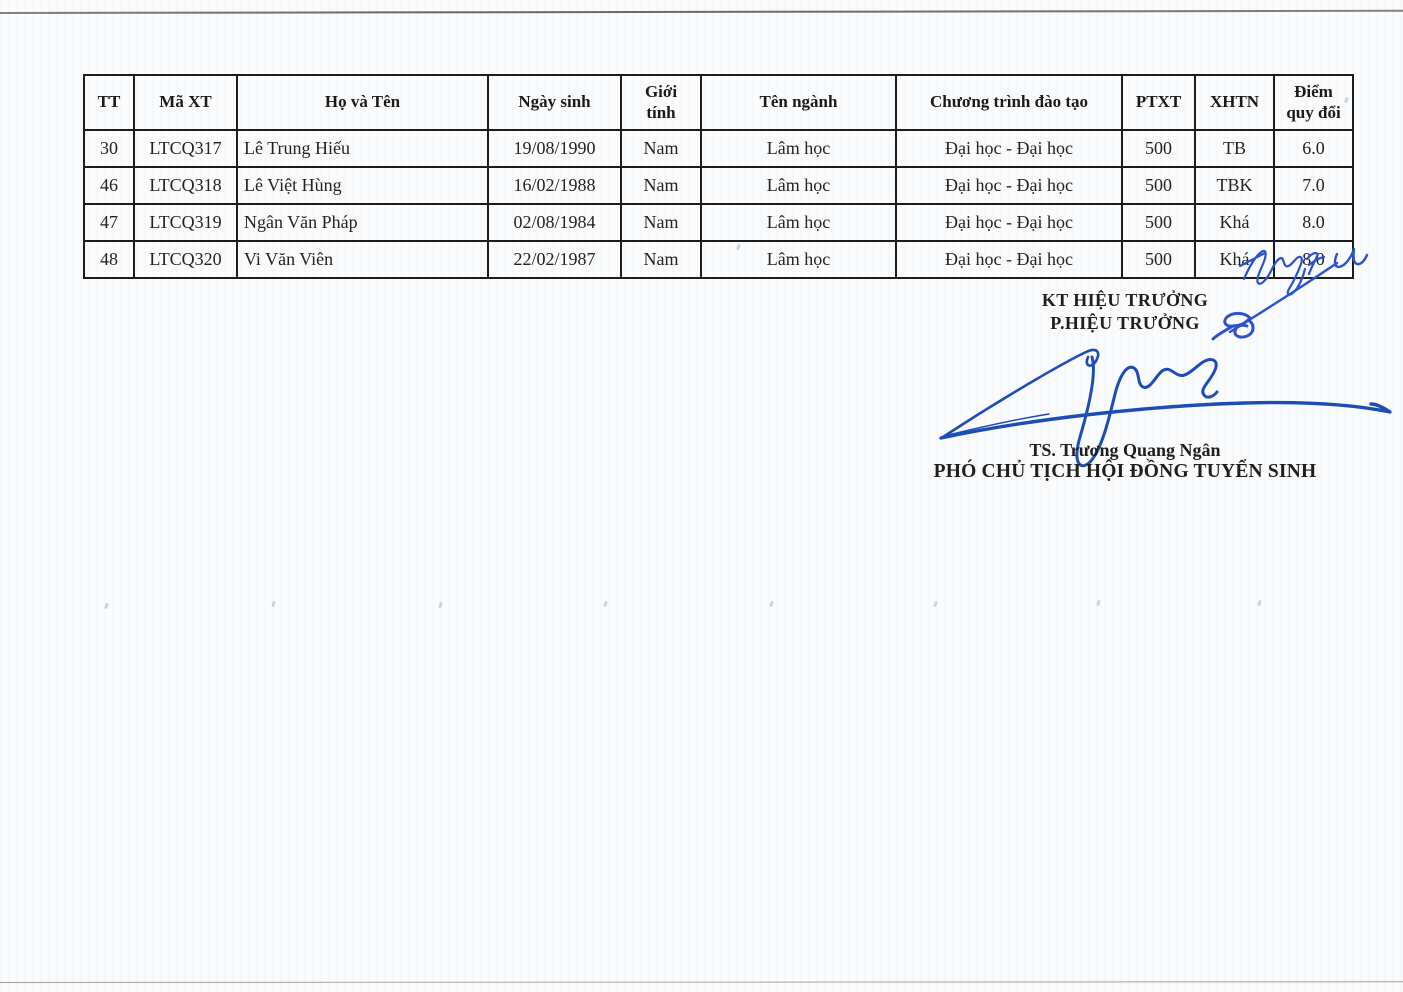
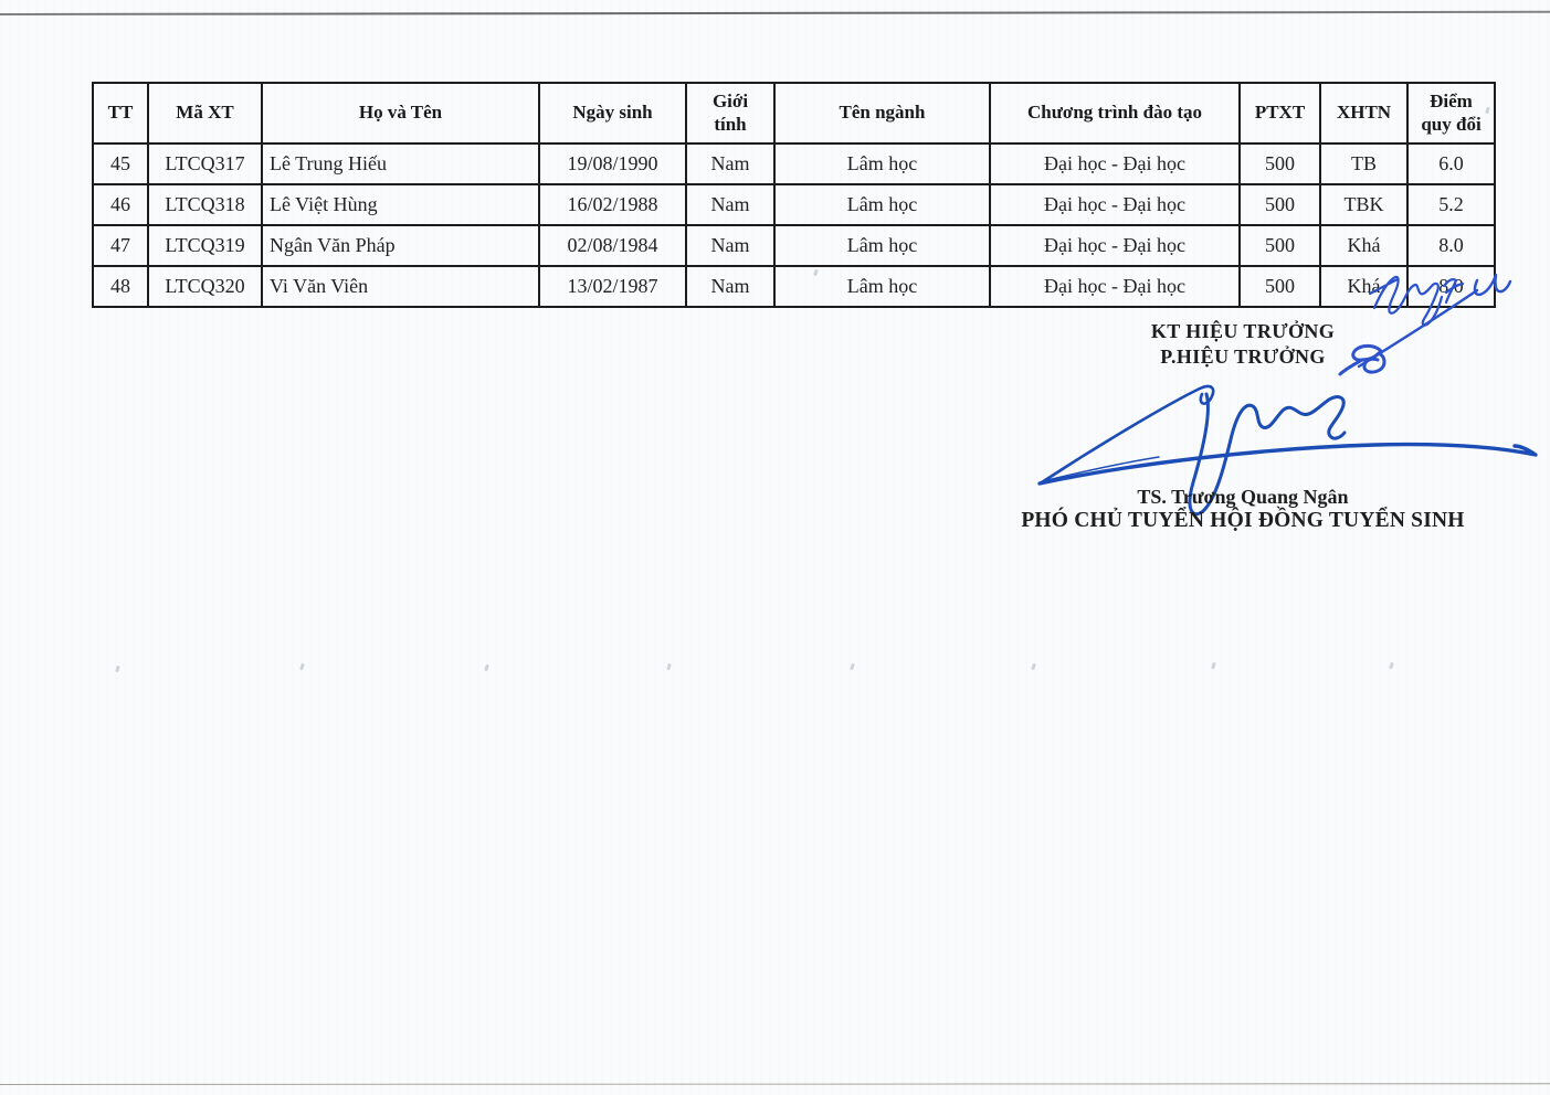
  TT	Mã XT	Họ và Tên	Ngày sinh	Giới tính	Tên ngành	Chương trình đào tạo	PTXT	XHTN	Điểm quy đổi
- 30	LTCQ317	Lê Trung Hiếu	19/08/1990	Nam	Lâm học	Đại học - Đại học	500	TB	6.0
+ 45	LTCQ317	Lê Trung Hiếu	19/08/1990	Nam	Lâm học	Đại học - Đại học	500	TB	6.0
- 46	LTCQ318	Lê Việt Hùng	16/02/1988	Nam	Lâm học	Đại học - Đại học	500	TBK	7.0
+ 46	LTCQ318	Lê Việt Hùng	16/02/1988	Nam	Lâm học	Đại học - Đại học	500	TBK	5.2
  47	LTCQ319	Ngân Văn Pháp	02/08/1984	Nam	Lâm học	Đại học - Đại học	500	Khá	8.0
- 48	LTCQ320	Vi Văn Viên	22/02/1987	Nam	Lâm học	Đại học - Đại học	500	Khá	.
+ 48	LTCQ320	Vi Văn Viên	13/02/1987	Nam	Lâm học	Đại học - Đại học	500	Khá	.
  KT HIỆU TRƯỞNG
  P.HIỆU TRƯỞNG
  TS. Trương Quang Ngân
- PHÓ CHỦ TỊCH HỘI ĐỒNG TUYỂN SINH
+ PHÓ CHỦ TUYỂN HỘI ĐỒNG TUYỂN SINH
